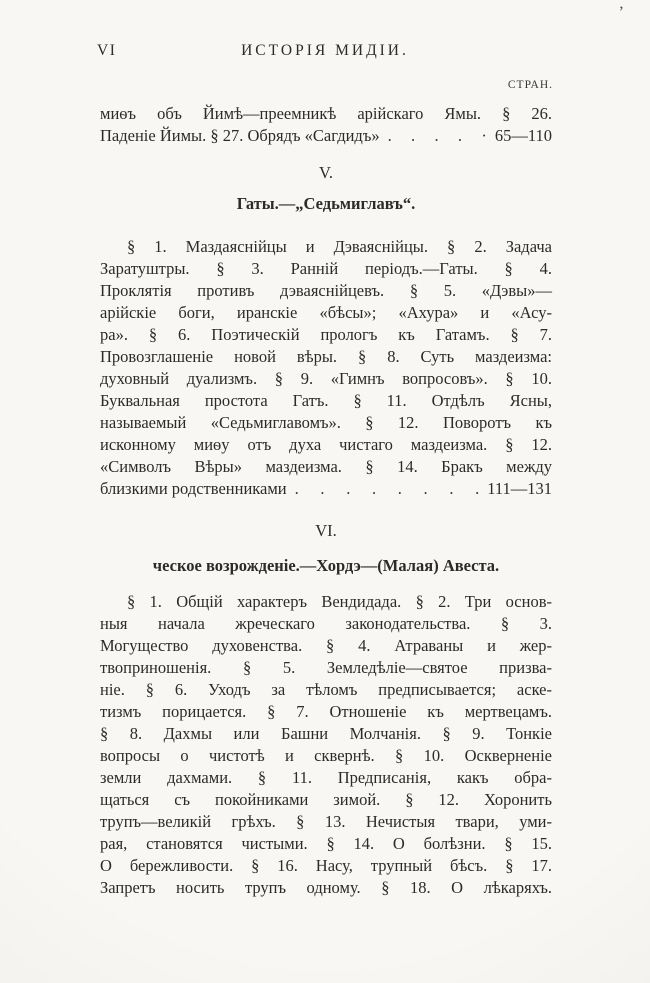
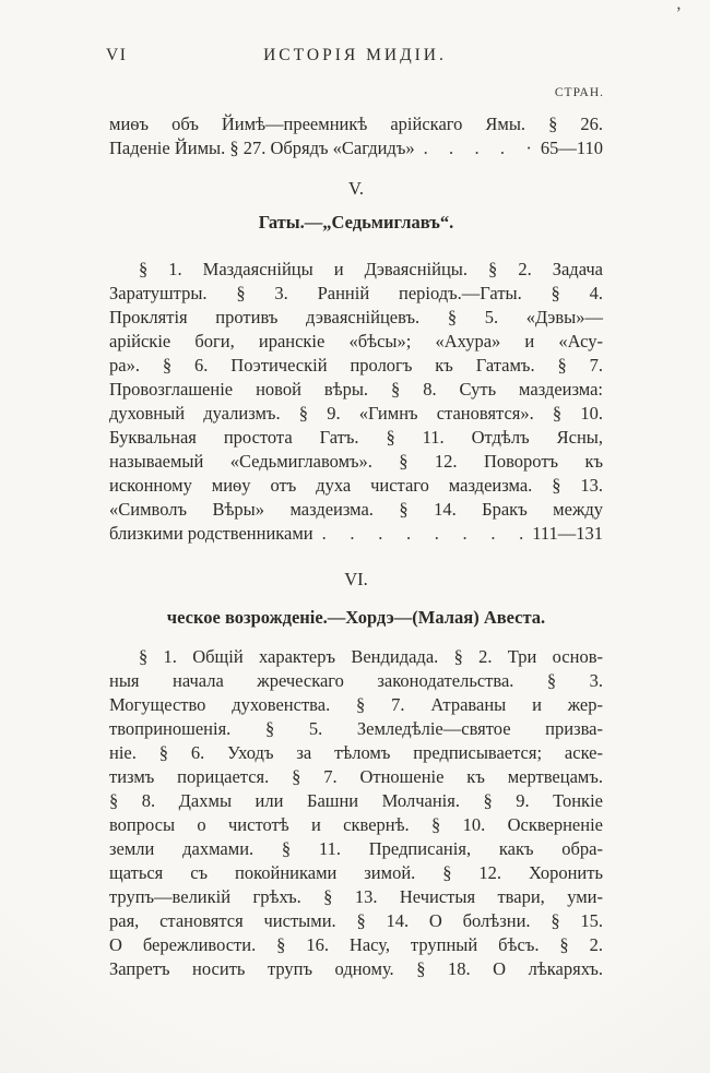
  ’
  VI
  ИСТОРІЯ МИДІИ.
  СТРАН.
  миѳъ объ Йимѣ—преемникѣ арійскаго Ямы. § 26.
  Паденіе Йимы. § 27. Обрядъ «Сагдидъ»
  . . . . ·
  65—110
  V.
  Гаты.—„Седьмиглавъ“.
  § 1. Маздаяснійцы и Дэваяснійцы. § 2. Задача
  Заратуштры. § 3. Ранній періодъ.—Гаты. § 4.
  Проклятія противъ дэваяснійцевъ. § 5. «Дэвы»—
  арійскіе боги, иранскіе «бѣсы»; «Ахура» и «Асу-
  ра». § 6. Поэтическій прологъ къ Гатамъ. § 7.
  Провозглашеніе новой вѣры. § 8. Суть маздеизма:
- духовный дуализмъ. § 9. «Гимнъ вопросовъ». § 10.
+ духовный дуализмъ. § 9. «Гимнъ становятся». § 10.
  Буквальная простота Гатъ. § 11. Отдѣлъ Ясны,
  называемый «Седьмиглавомъ». § 12. Поворотъ къ
- исконному миѳу отъ духа чистаго маздеизма. § 12.
+ исконному миѳу отъ духа чистаго маздеизма. § 13.
  «Символъ Вѣры» маздеизма. § 14. Бракъ между
  близкими родственниками
  . . . . . . . .
  111—131
  VI.
  ческое возрожденіе.—Хордэ—(Малая) Авеста.
  § 1. Общій характеръ Вендидада. § 2. Три основ-
  ныя начала жреческаго законодательства. § 3.
- Могущество духовенства. § 4. Атраваны и жер-
+ Могущество духовенства. § 7. Атраваны и жер-
  твоприношенія. § 5. Земледѣліе—святое призва-
  ніе. § 6. Уходъ за тѣломъ предписывается; аске-
  тизмъ порицается. § 7. Отношеніе къ мертвецамъ.
  § 8. Дахмы или Башни Молчанія. § 9. Тонкіе
  вопросы о чистотѣ и сквернѣ. § 10. Оскверненіе
  земли дахмами. § 11. Предписанія, какъ обра-
  щаться съ покойниками зимой. § 12. Хоронить
  трупъ—великій грѣхъ. § 13. Нечистыя твари, уми-
  рая, становятся чистыми. § 14. О болѣзни. § 15.
- О бережливости. § 16. Насу, трупный бѣсъ. § 17.
+ О бережливости. § 16. Насу, трупный бѣсъ. § 2.
  Запретъ носить трупъ одному. § 18. О лѣкаряхъ.
